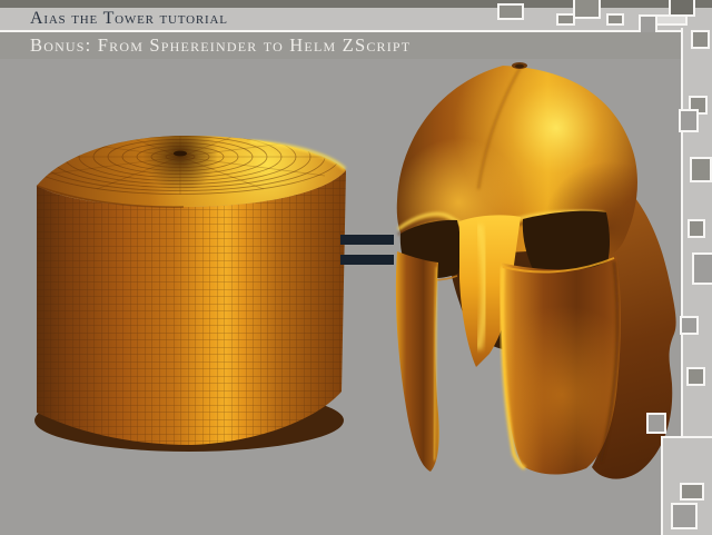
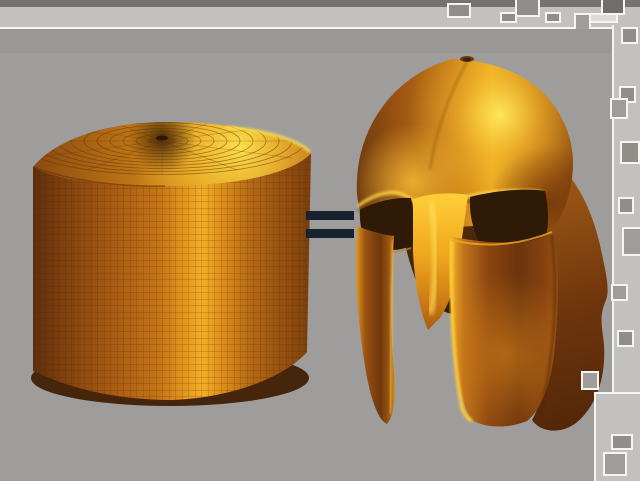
- Aias the Tower tutorial
- Bonus: From Sphereinder to Helm ZScript
